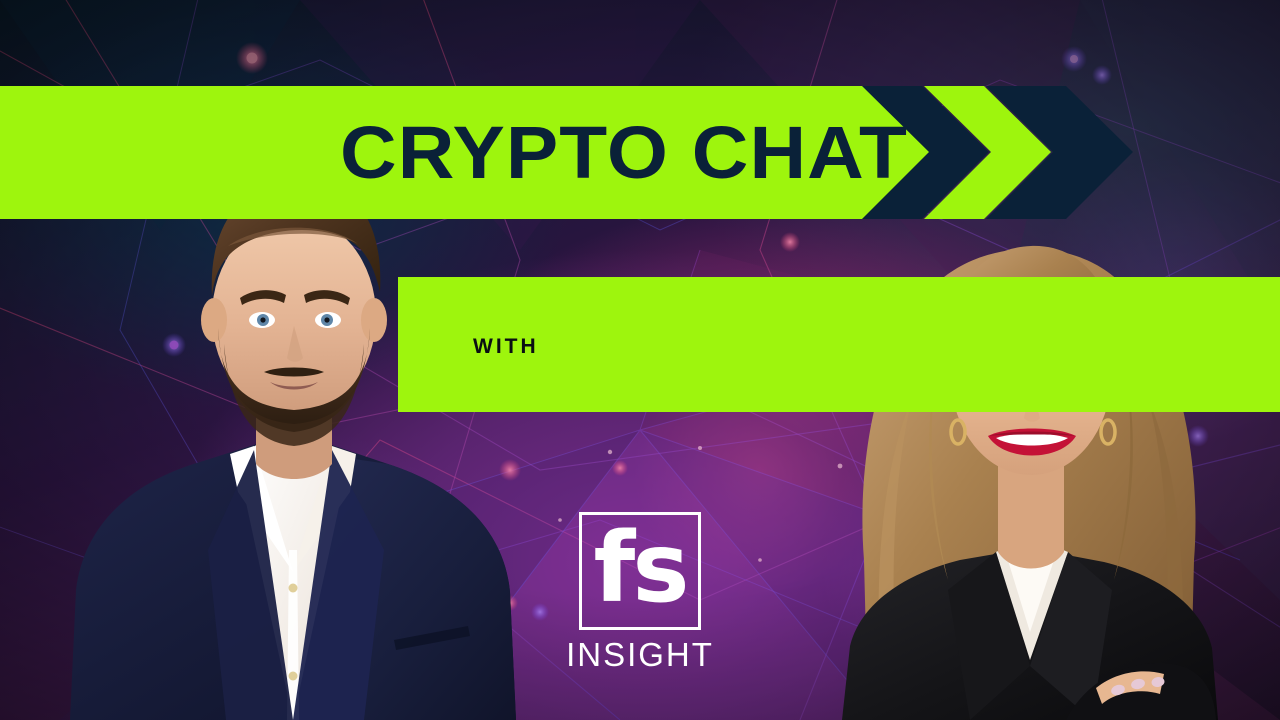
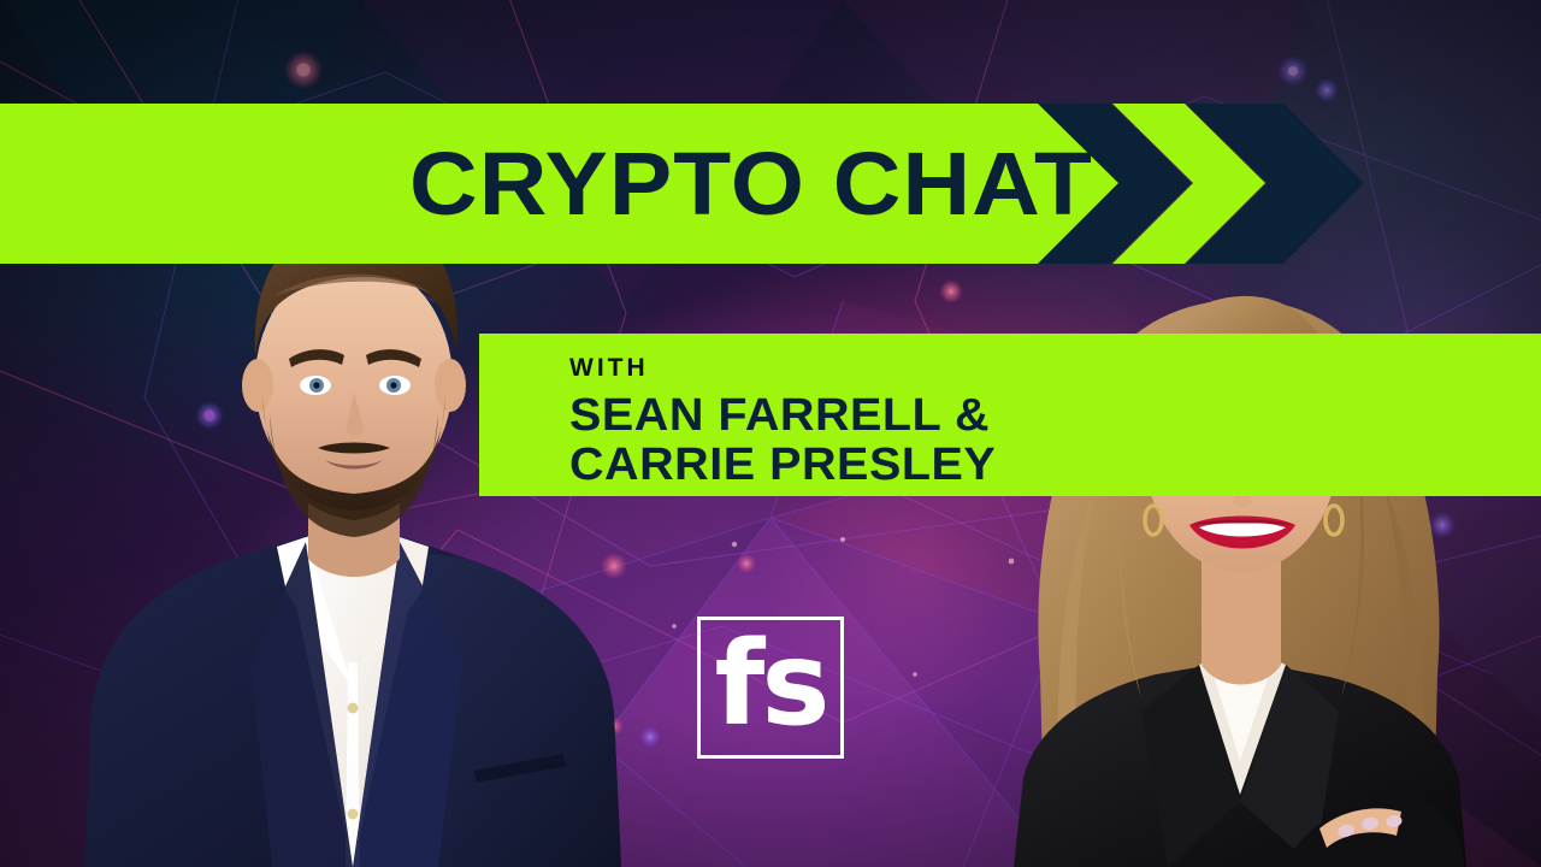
  CRYPTO CHAT
  WITH
+ SEAN FARRELL &
+ CARRIE PRESLEY
  fs
- INSIGHT
